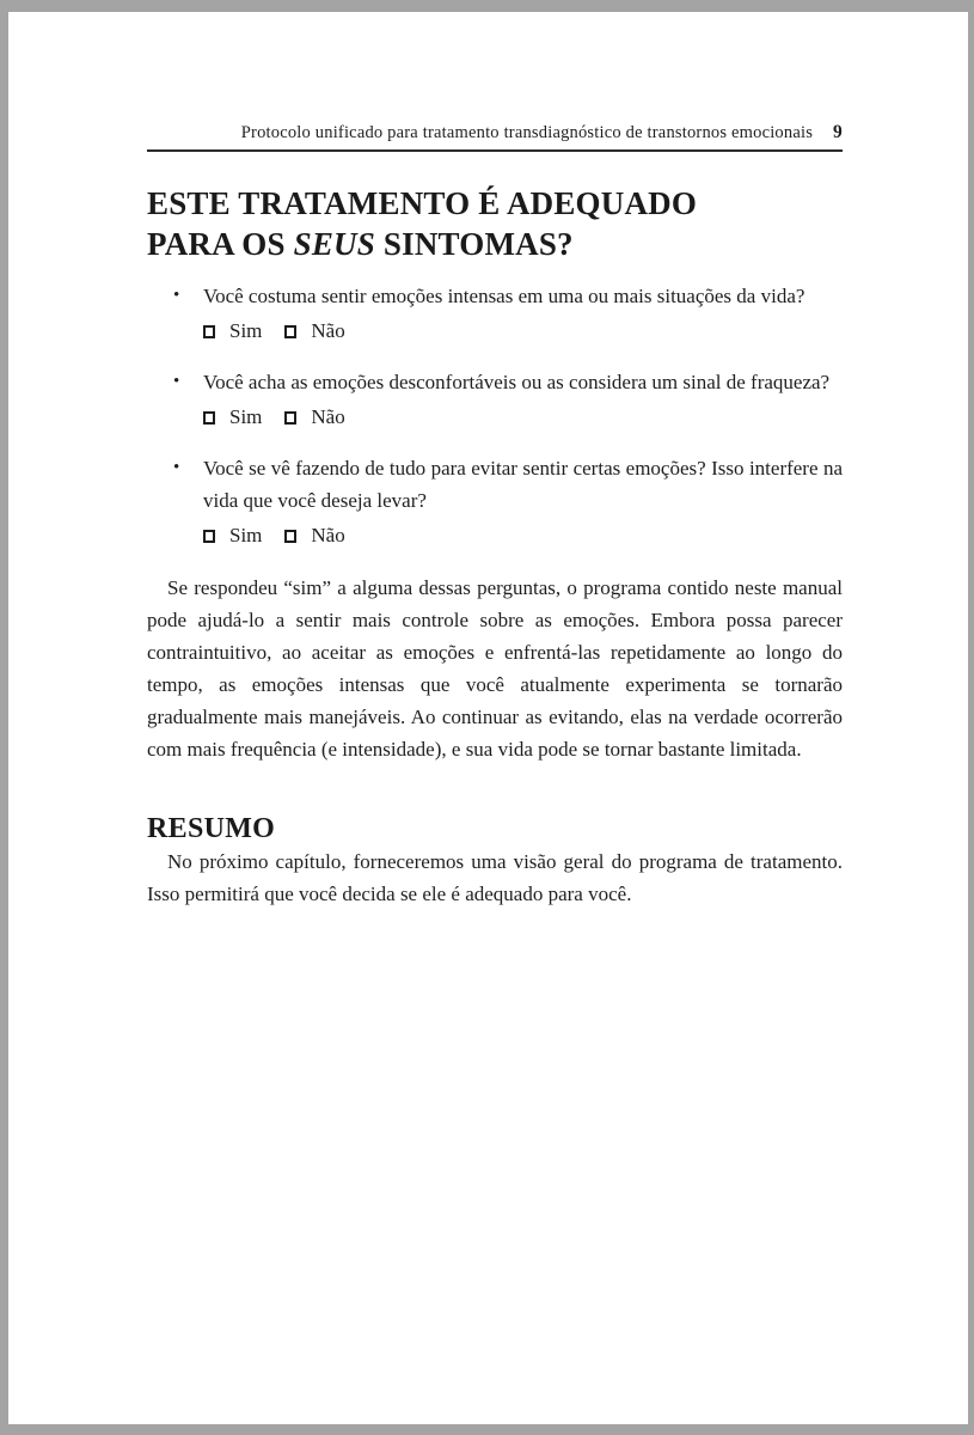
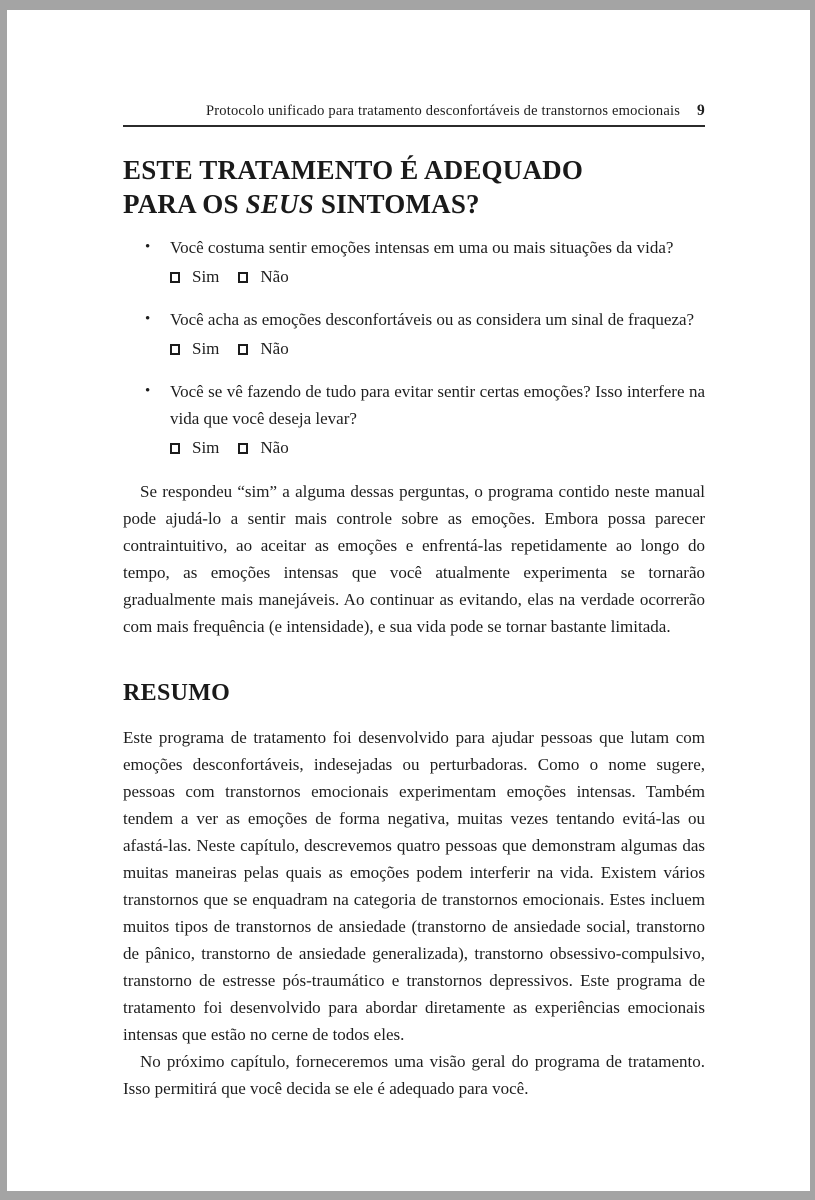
- Protocolo unificado para tratamento transdiagnóstico de transtornos emocionais 9
+ Protocolo unificado para tratamento desconfortáveis de transtornos emocionais 9
  ESTE TRATAMENTO É ADEQUADO
  PARA OS SEUS SINTOMAS?
  •
  Você costuma sentir emoções intensas em uma ou mais situações da vida?
  Sim
  Não
  •
  Você acha as emoções desconfortáveis ou as considera um sinal de fraqueza?
  Sim
  Não
  •
  Você se vê fazendo de tudo para evitar sentir certas emoções? Isso interfere na vida que você deseja levar?
  Sim
  Não
  Se respondeu “sim” a alguma dessas perguntas, o programa contido neste manual pode ajudá-lo a sentir mais controle sobre as emoções. Embora possa parecer contraintuitivo, ao aceitar as emoções e enfrentá-las repetidamente ao longo do tempo, as emoções intensas que você atualmente experimenta se tornarão gradualmente mais manejáveis. Ao continuar as evitando, elas na verdade ocorrerão com mais frequência (e intensidade), e sua vida pode se tornar bastante limitada.
  RESUMO
+ Este programa de tratamento foi desenvolvido para ajudar pessoas que lutam com emoções desconfortáveis, indesejadas ou perturbadoras. Como o nome sugere, pessoas com transtornos emocionais experimentam emoções intensas. Também tendem a ver as emoções de forma negativa, muitas vezes tentando evitá-las ou afastá-las. Neste capítulo, descrevemos quatro pessoas que demonstram algumas das muitas maneiras pelas quais as emoções podem interferir na vida. Existem vários transtornos que se enquadram na categoria de transtornos emocionais. Estes incluem muitos tipos de transtornos de ansiedade (transtorno de ansiedade social, transtorno de pânico, transtorno de ansiedade generalizada), transtorno obsessivo-compulsivo, transtorno de estresse pós-traumático e transtornos depressivos. Este programa de tratamento foi desenvolvido para abordar diretamente as experiências emocionais intensas que estão no cerne de todos eles.
  No próximo capítulo, forneceremos uma visão geral do programa de tratamento. Isso permitirá que você decida se ele é adequado para você.
